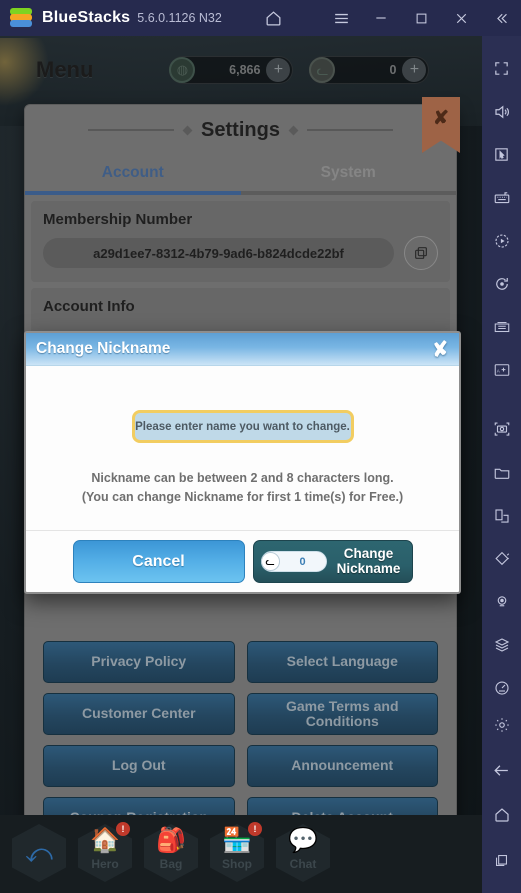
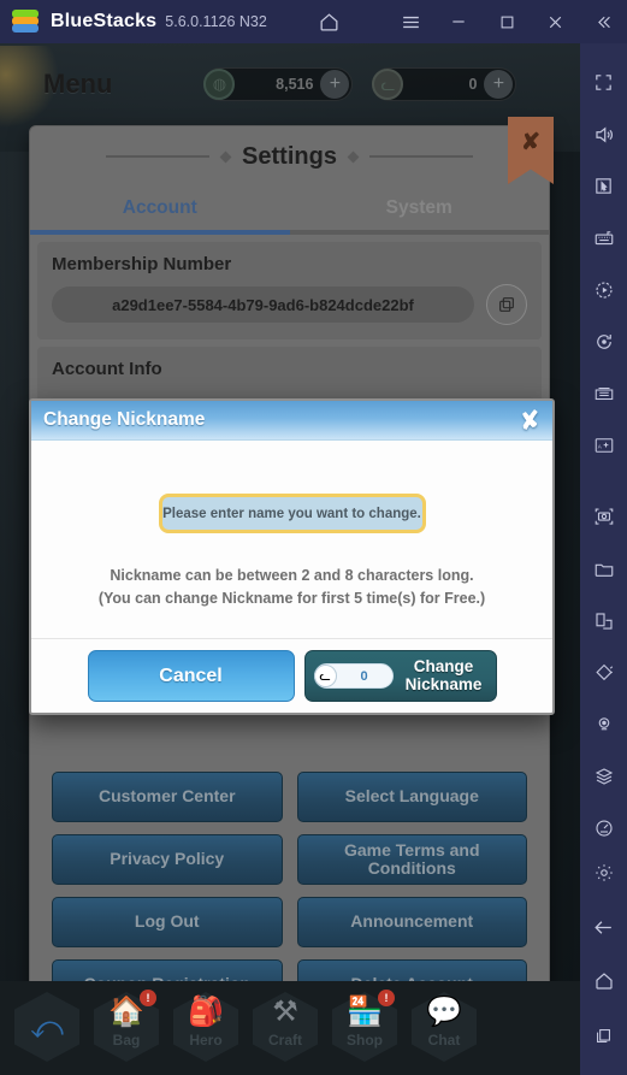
  BlueStacks
  5.6.0.1126 N32
  Menu
  ◍
- 6,866
+ 8,516
  +
  ᓚ
  0
  +
  ✘
  Settings
  Account
  Membership Number
- a29d1ee7-8312-4b79-9ad6-b824dcde22bf
+ a29d1ee7-5584-4b79-9ad6-b824dcde22bf
  Account Info
- Privacy Policy
+ Customer Center
  Select Language
- Customer Center
+ Privacy Policy
  Game Terms and Conditions
  Log Out
  Announcement
  Change Nickname
  Please enter name you want to change.
  Nickname can be between 2 and 8 characters long.
- (You can change Nickname for first 1 time(s) for Free.)
+ (You can change Nickname for first 5 time(s) for Free.)
  Cancel
  ᓚ
  0
  Change Nickname
  ⤺
  !
  🏠
- Hero
+ Bag
  🎒
- Bag
+ Hero
+ ⚒
+ Craft
  !
  🏪
  Shop
  💬
  Chat
